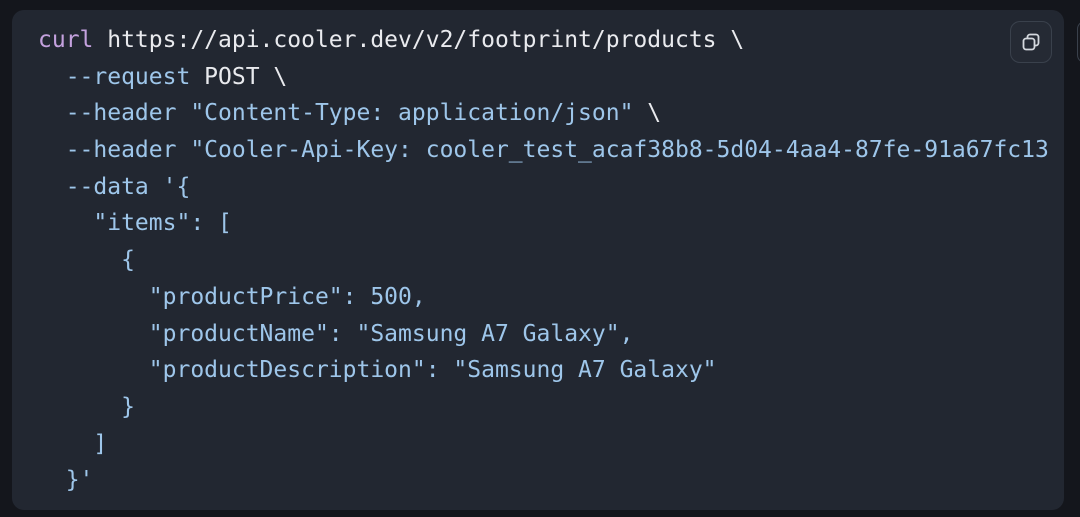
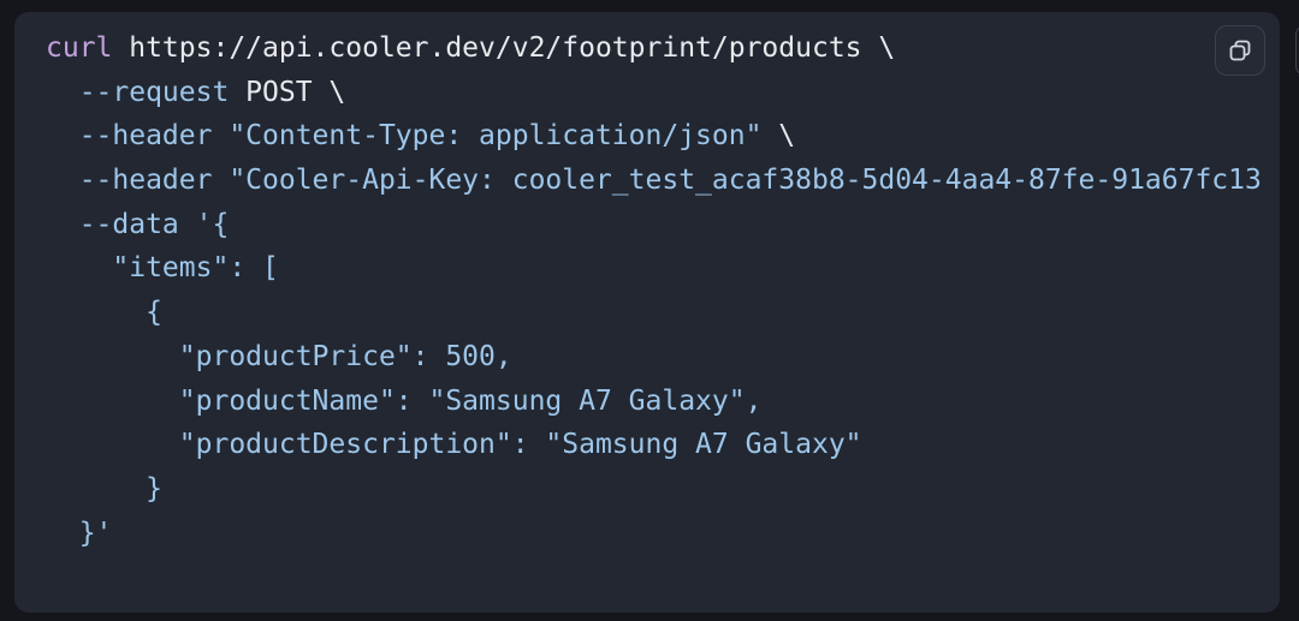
  curl https://api.cooler.dev/v2/footprint/products \
  --request POST \
  --header "Content-Type: application/json" \
  --header "Cooler-Api-Key: cooler_test_acaf38b8-5d04-4aa4-87fe-91a67fc13
  --data '{
  "items": [
  {
  "productPrice": 500,
  "productName": "Samsung A7 Galaxy",
  "productDescription": "Samsung A7 Galaxy"
  }
- ]
  }'
